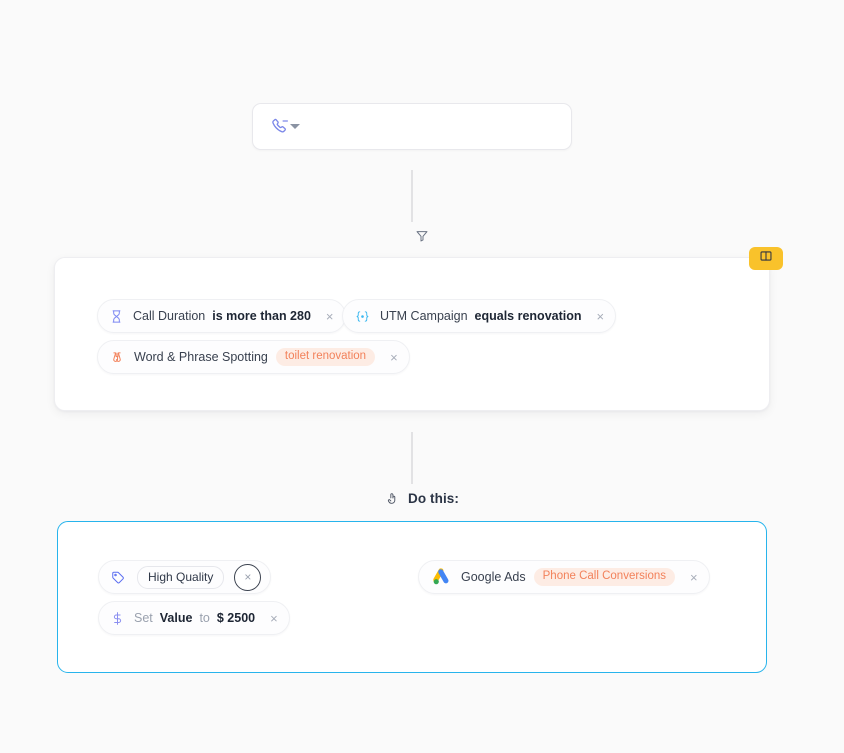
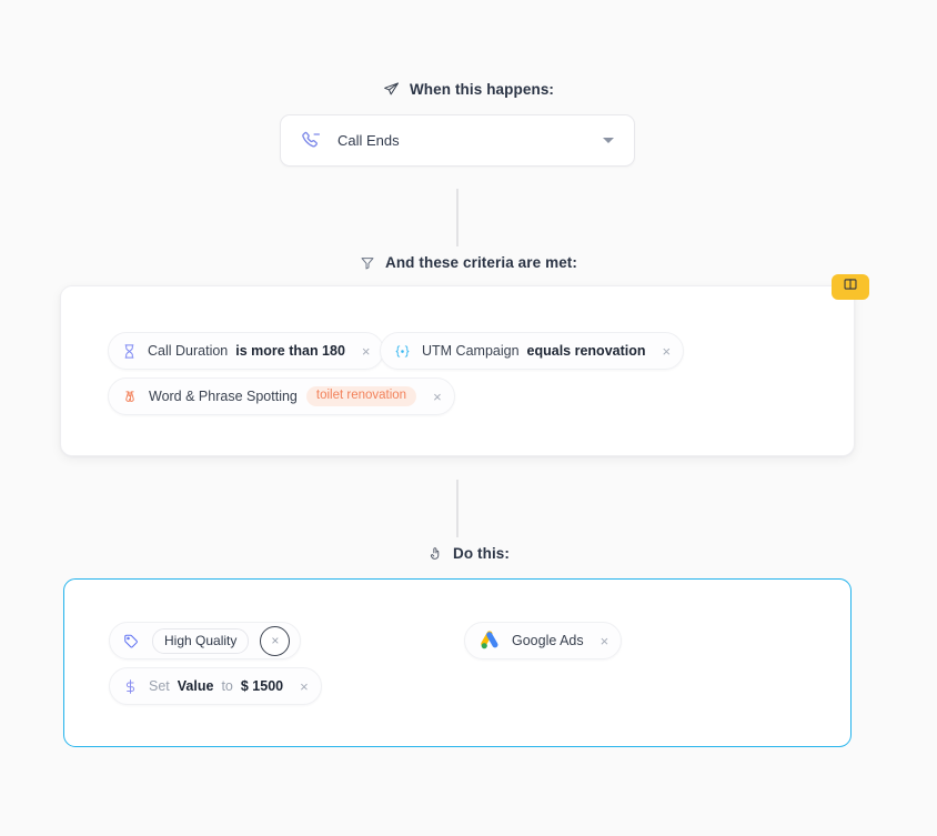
+ When this happens:
+ Call Ends
+ And these criteria are met:
  Call Duration
- is more than 280
+ is more than 180
  ×
  UTM Campaign
  equals renovation
  ×
  Word & Phrase Spotting
  toilet renovation
  ×
  Do this:
  High Quality
  ×
  Google Ads
- Phone Call Conversions
  ×
  Set
  Value
  to
- $ 2500
+ $ 1500
  ×
